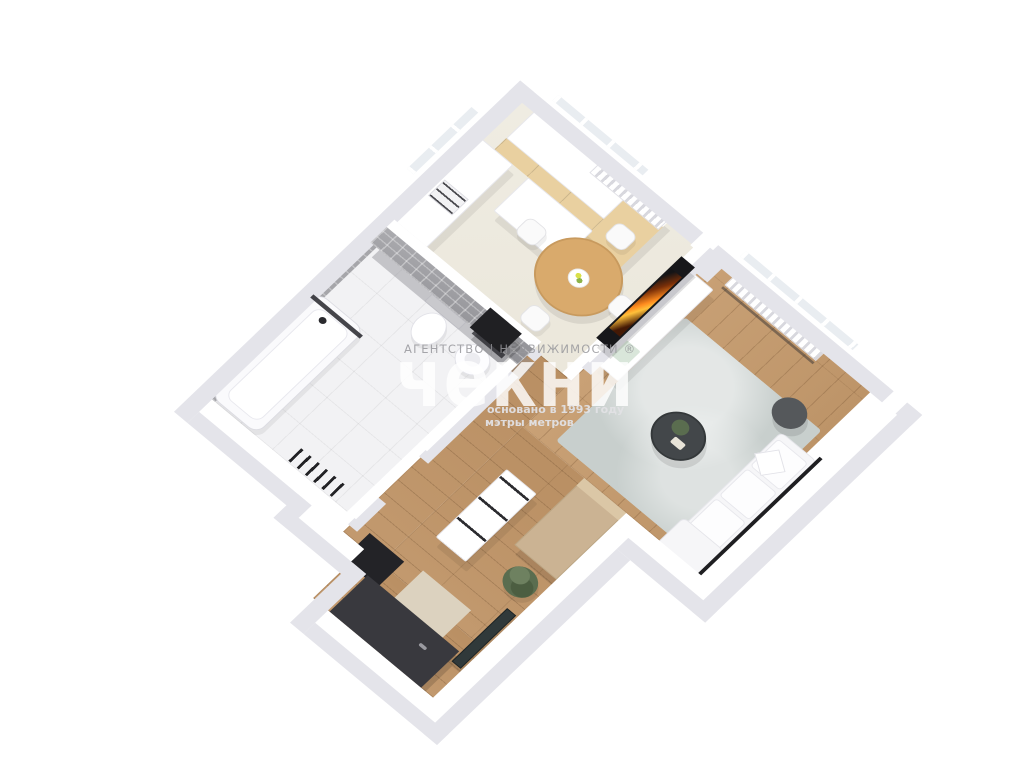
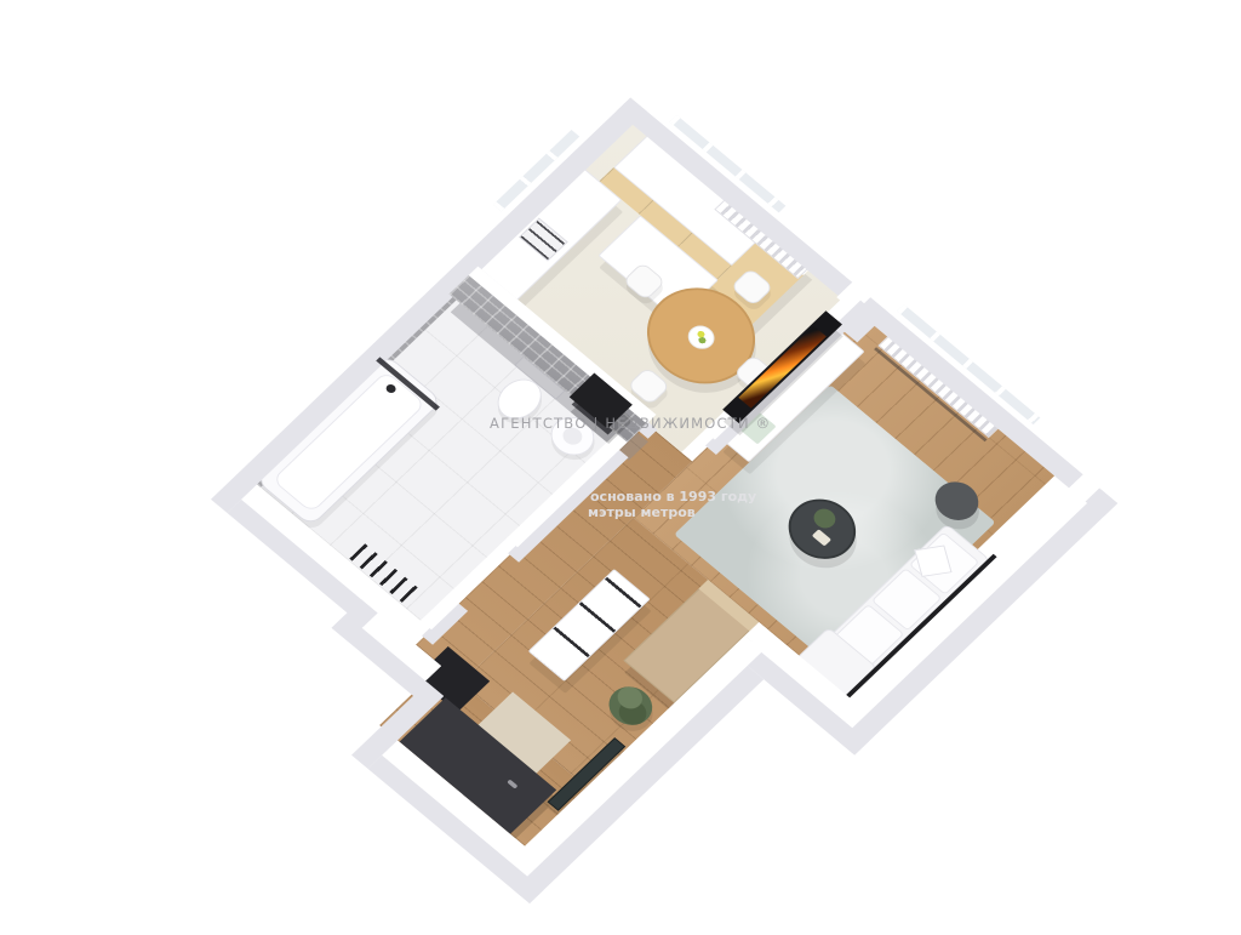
  АГЕНТСТВО | НЕДВИЖИМОСТИ ®
- чекни
  основано в 1993 году
  мэтры метров
